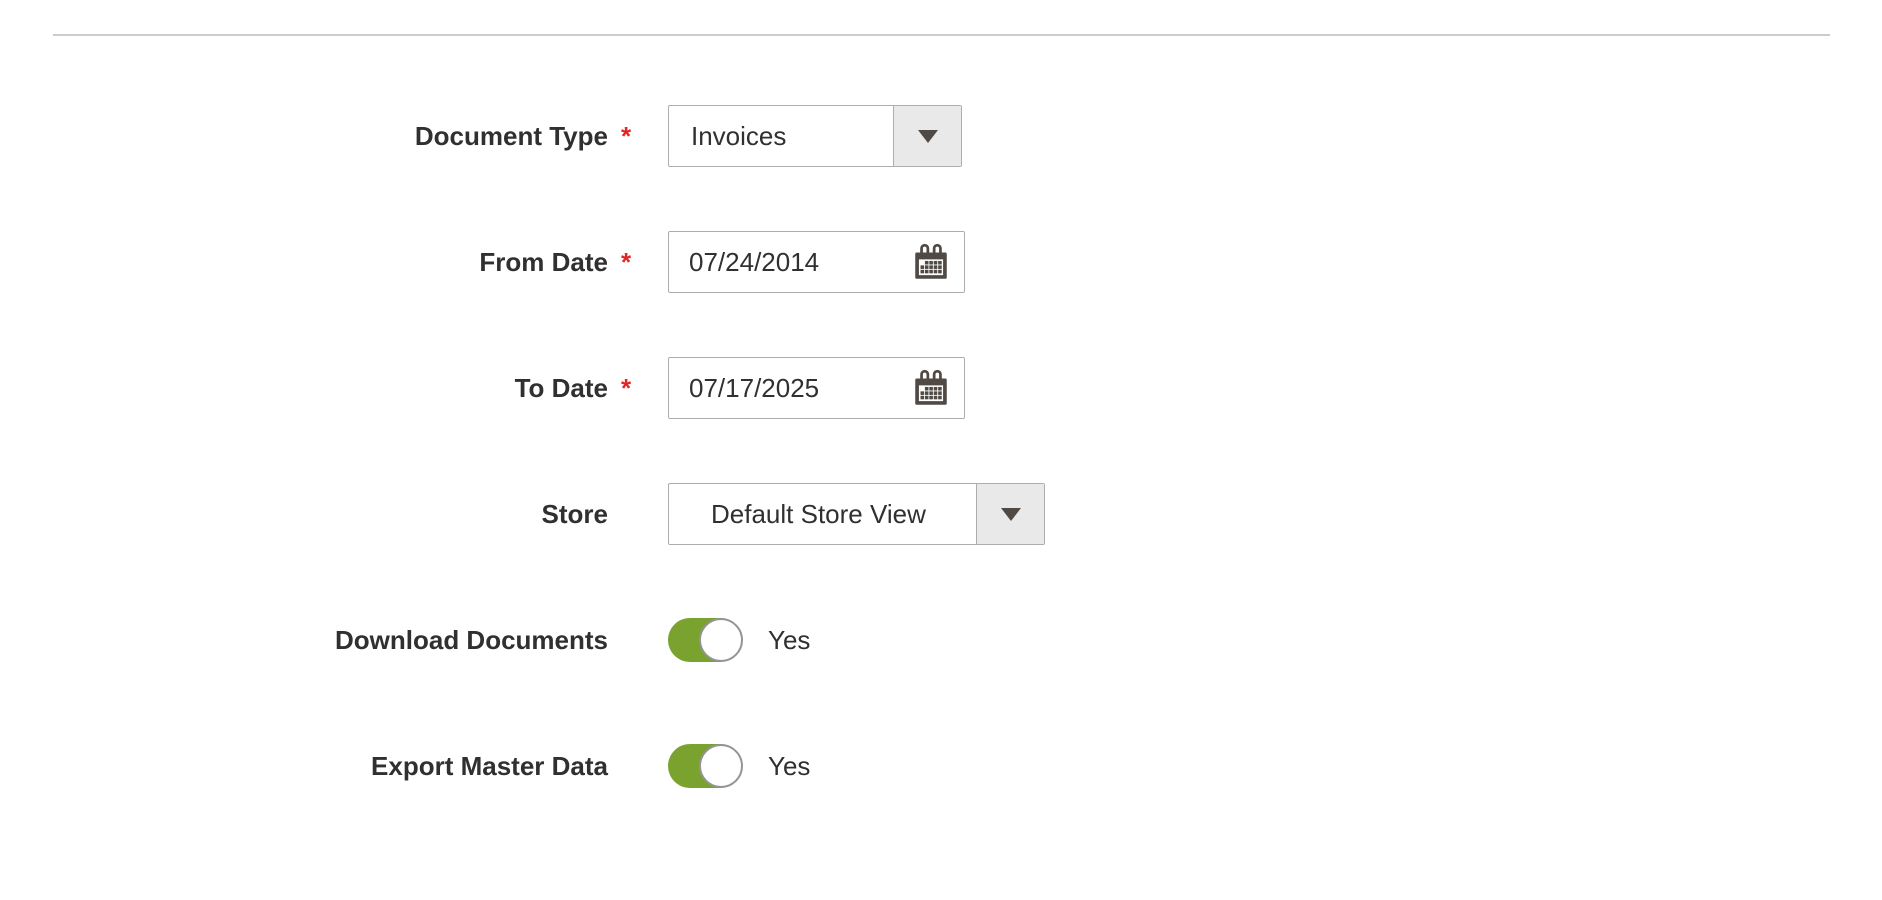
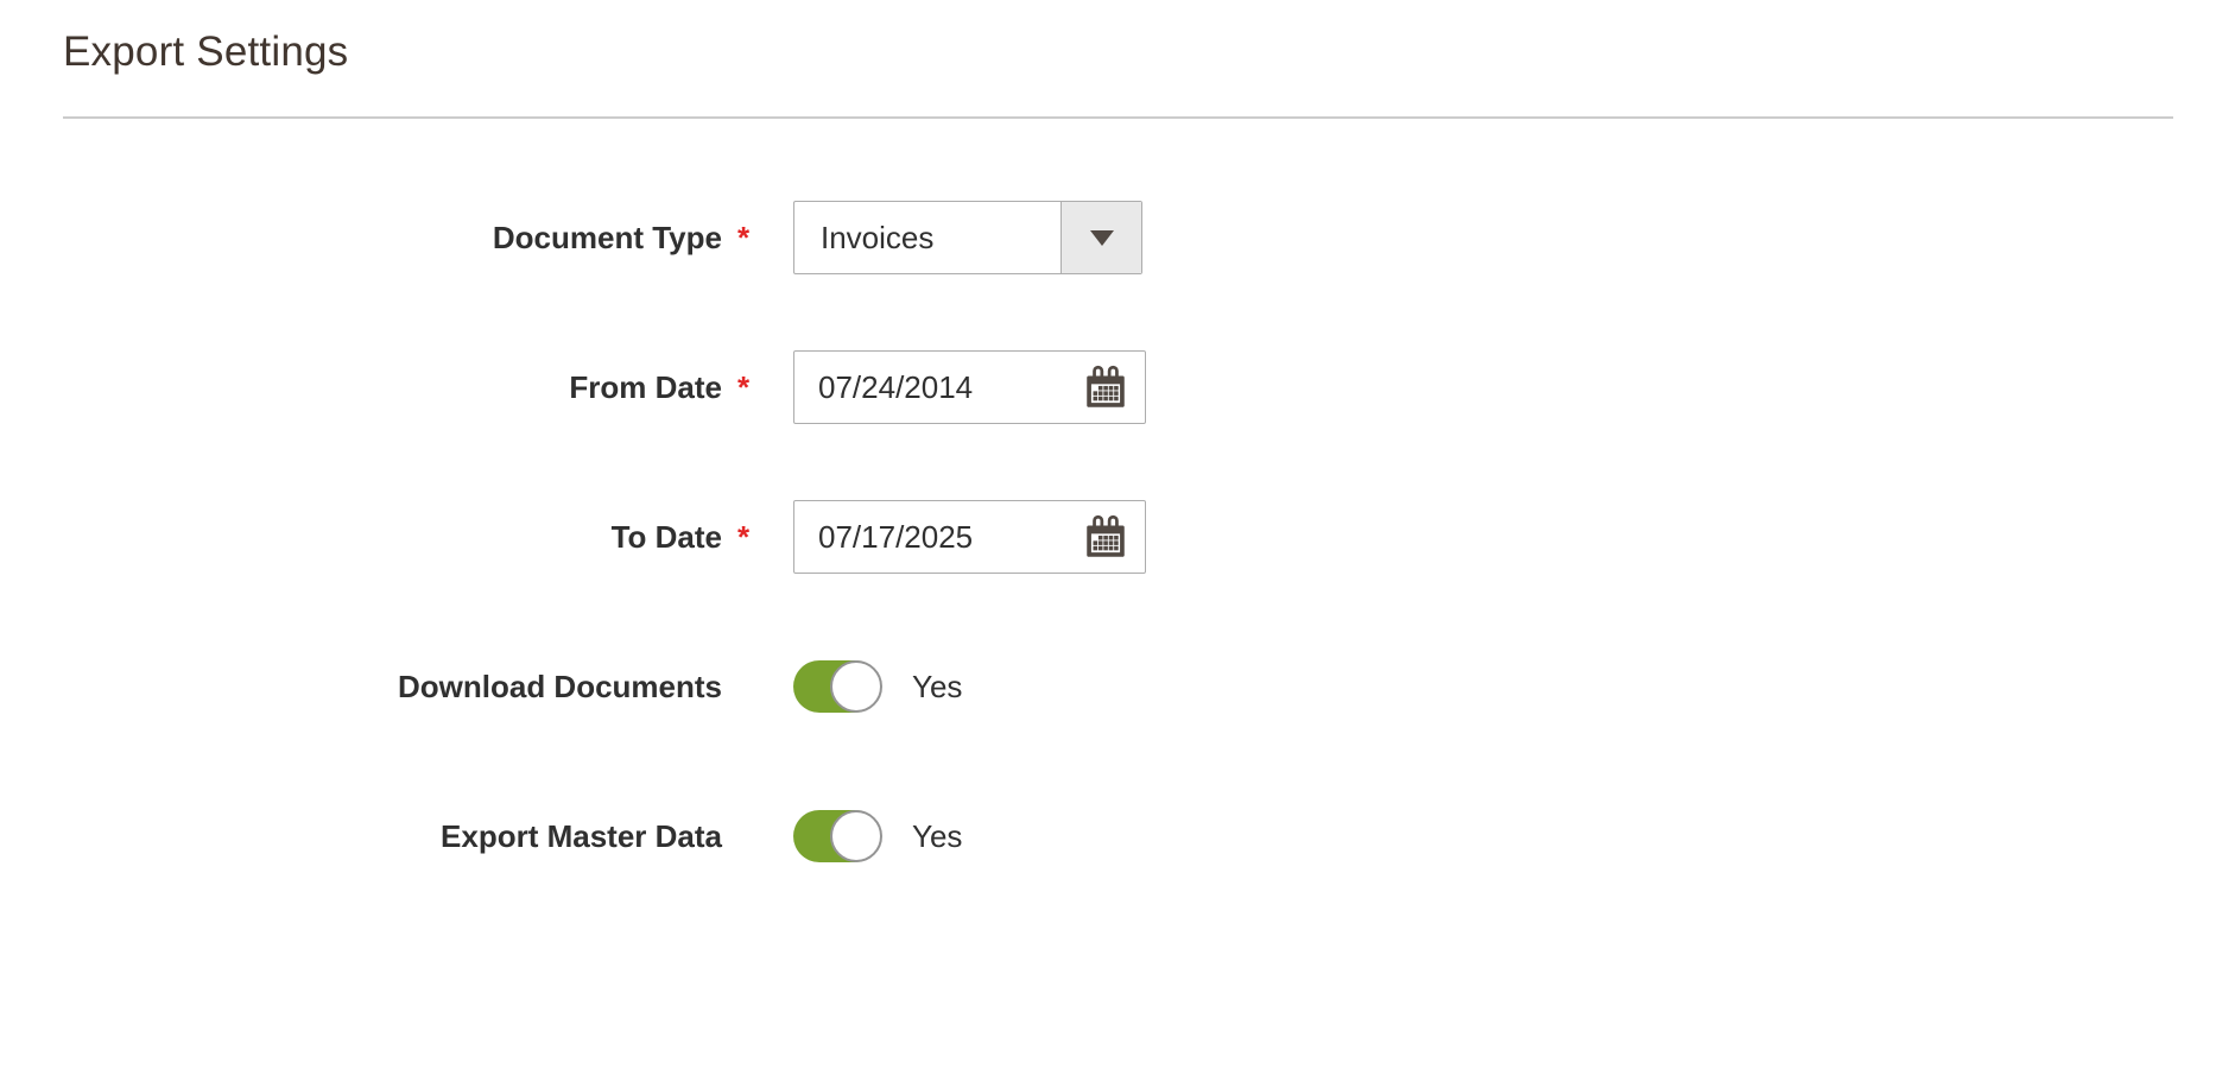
+ Export Settings
  Document Type
  *
  Invoices
  From Date
  *
  07/24/2014
  To Date
  *
  07/17/2025
- Store
- Default Store View
  Download Documents
  Yes
  Export Master Data
  Yes
